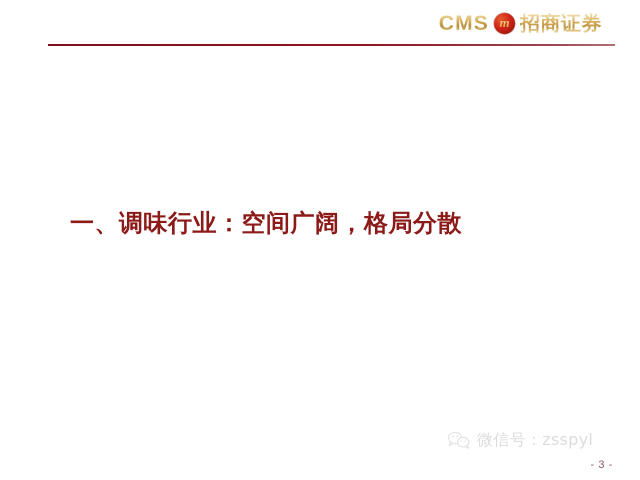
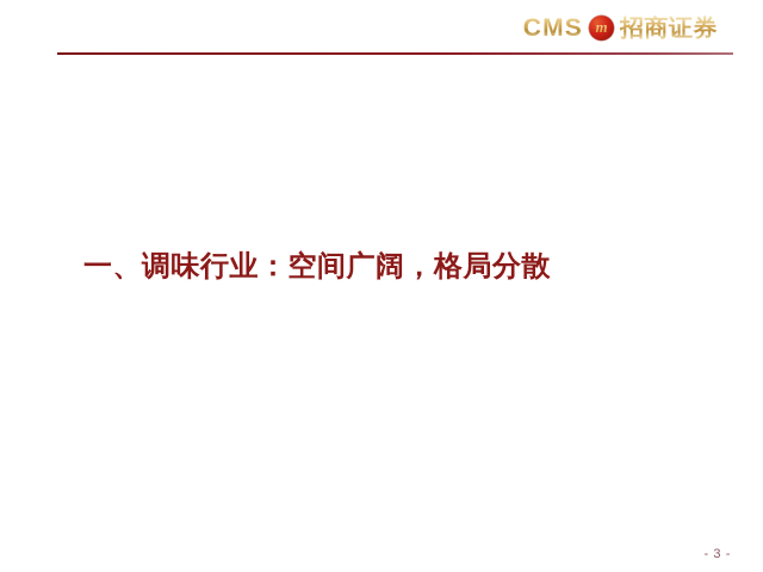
  CMS
  招商证券
  一、调味行业：空间广阔，格局分散
- 微信号：zsspyl
  - 3 -
